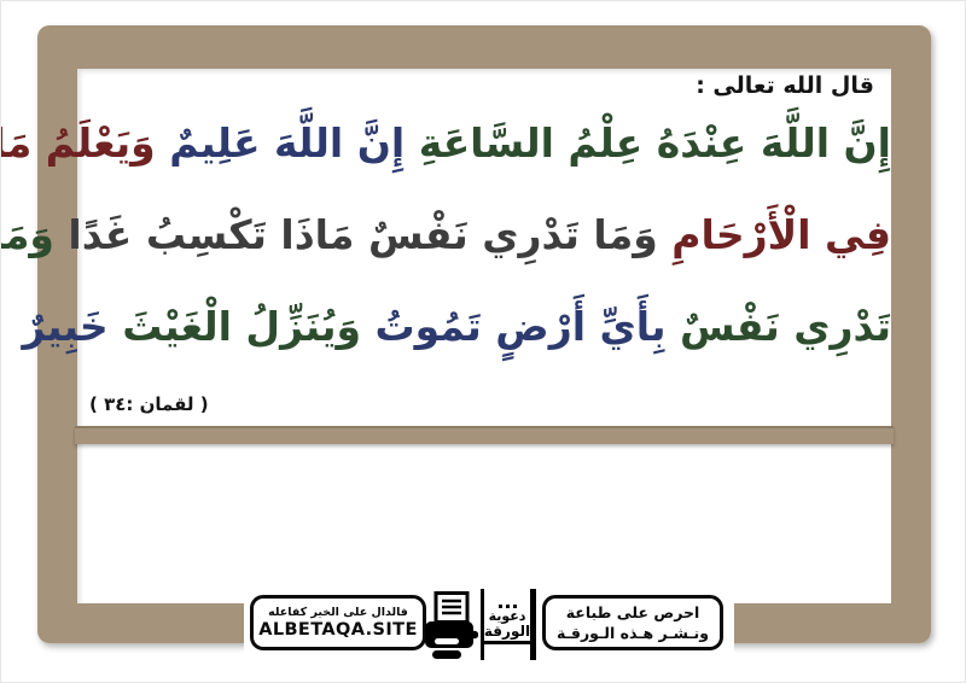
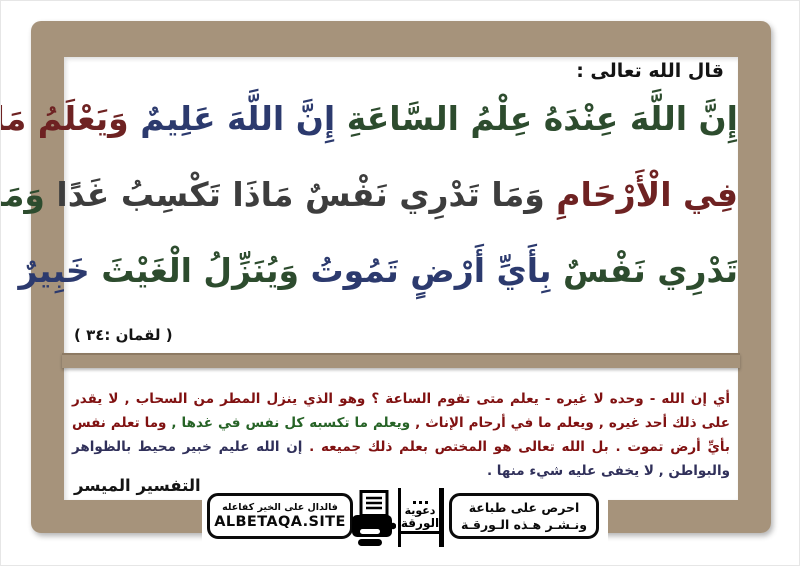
  قال الله تعالى :
  إِنَّ اللَّهَ عِنْدَهُ عِلْمُ السَّاعَةِ إِنَّ اللَّهَ عَلِيمٌ وَيَعْلَمُ مَ
  فِي الْأَرْحَامِ وَمَا تَدْرِي نَفْسٌ مَاذَا تَكْسِبُ غَدًا وَمَ
  تَدْرِي نَفْسٌ بِأَيِّ أَرْضٍ تَمُوتُ وَيُنَزِّلُ الْغَيْثَ خَبِيرٌ
  ( لقمان :٣٤ )
+ أي إن الله - وحده لا غيره - يعلم متى تقوم الساعة ؟ وهو الذي ينزل المطر من السحاب , لا يقدر على ذلك أحد غيره , ويعلم ما في أرحام الإناث , ويعلم ما تكسبه كل نفس في غدها , وما تعلم نفس بأيِّ أرض تموت . بل الله تعالى هو المختص بعلم ذلك جميعه . إن الله عليم خبير محيط بالظواهر والبواطن , لا يخفى عليه شيء منها .
+ التفسير الميسر
  فالدال على الخير كفاعله
  ALBETAQA.SITE
  دعوية
  الورقة
  احرص على طباعة
  ونـشـر هـذه الـورقـة
